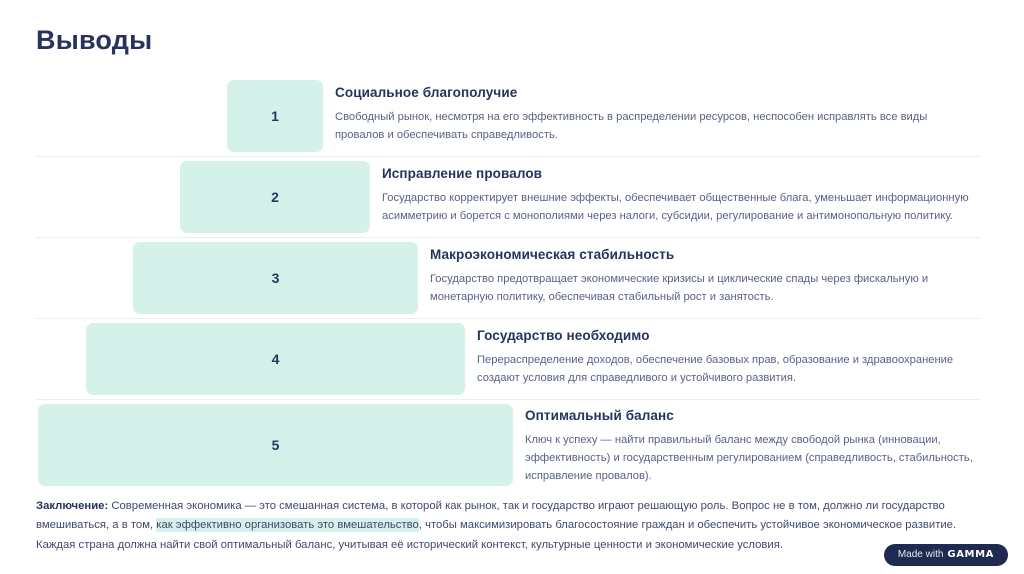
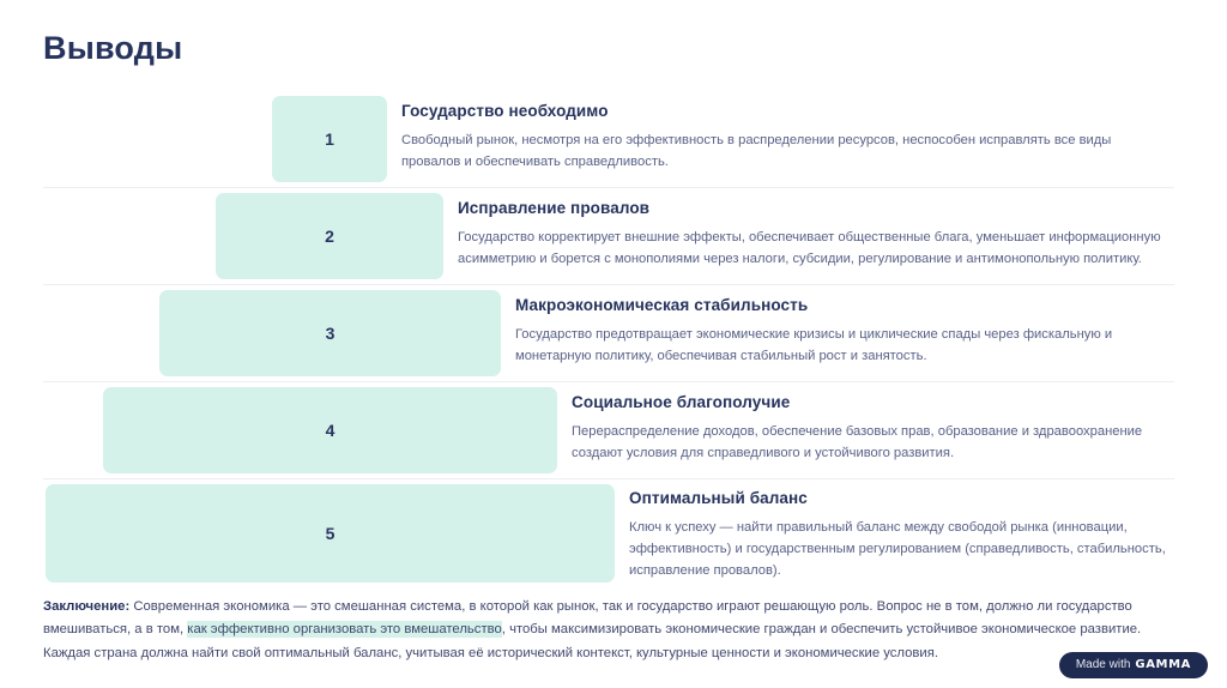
  Выводы
  1
- Социальное благополучие
+ Государство необходимо
  Свободный рынок, несмотря на его эффективность в распределении ресурсов, неспособен исправлять все виды провалов и обеспечивать справедливость.
  2
  Исправление провалов
  Государство корректирует внешние эффекты, обеспечивает общественные блага, уменьшает информационную асимметрию и борется с монополиями через налоги, субсидии, регулирование и антимонопольную политику.
  3
  Макроэкономическая стабильность
  Государство предотвращает экономические кризисы и циклические спады через фискальную и монетарную политику, обеспечивая стабильный рост и занятость.
  4
- Государство необходимо
+ Социальное благополучие
  Перераспределение доходов, обеспечение базовых прав, образование и здравоохранение создают условия для справедливого и устойчивого развития.
  5
  Оптимальный баланс
  Ключ к успеху — найти правильный баланс между свободой рынка (инновации, эффективность) и государственным регулированием (справедливость, стабильность, исправление провалов).
- Заключение: Современная экономика — это смешанная система, в которой как рынок, так и государство играют решающую роль. Вопрос не в том, должно ли государство вмешиваться, а в том, как эффективно организовать это вмешательство, чтобы максимизировать благосостояние граждан и обеспечить устойчивое экономическое развитие. Каждая страна должна найти свой оптимальный баланс, учитывая её исторический контекст, культурные ценности и экономические условия.
+ Заключение: Современная экономика — это смешанная система, в которой как рынок, так и государство играют решающую роль. Вопрос не в том, должно ли государство вмешиваться, а в том, как эффективно организовать это вмешательство, чтобы максимизировать экономические граждан и обеспечить устойчивое экономическое развитие. Каждая страна должна найти свой оптимальный баланс, учитывая её исторический контекст, культурные ценности и экономические условия.
  Made with
  GAMMA
